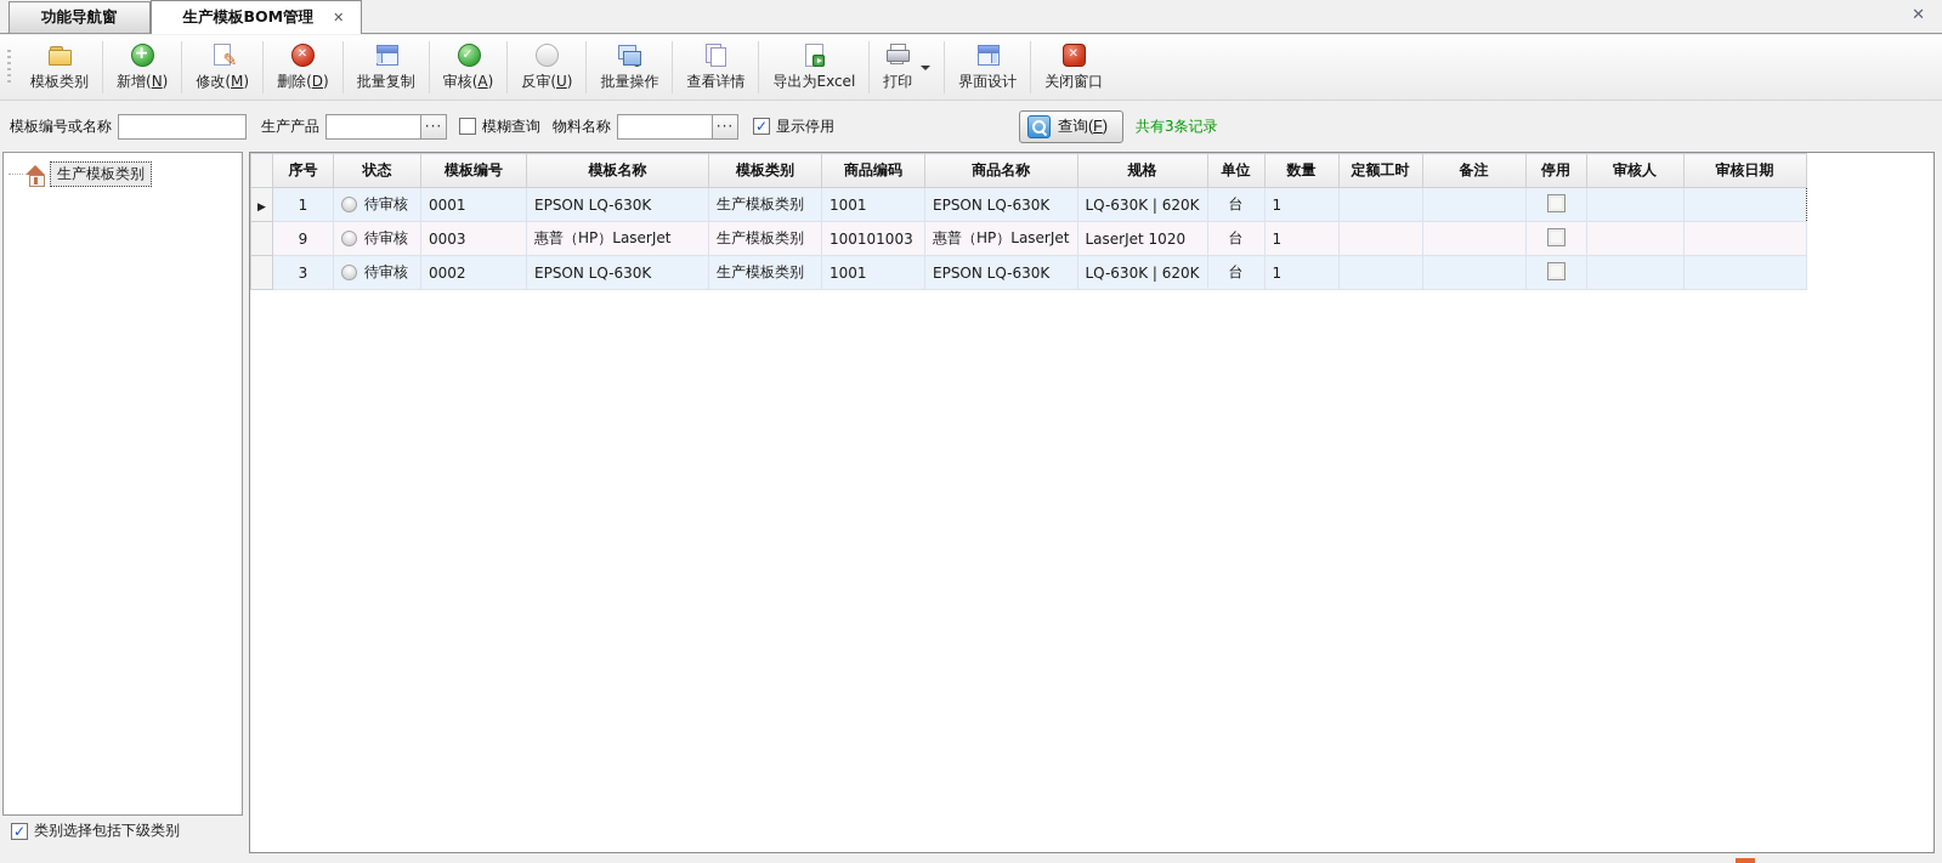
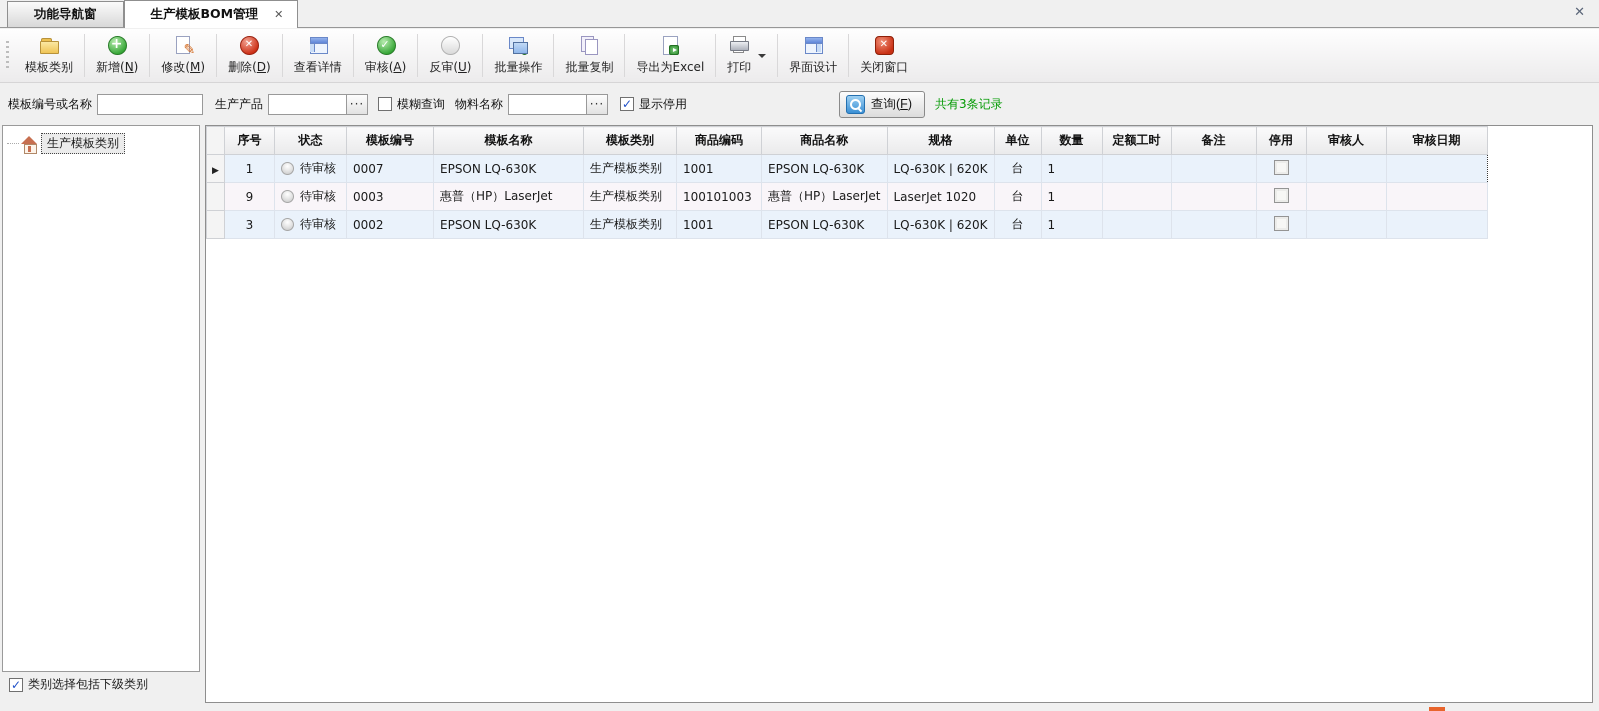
  ✕
  功能导航窗
  生产模板BOM管理
  ✕
  模板类别
  新增(N)
  修改(M)
  删除(D)
- 批量复制
+ 查看详情
  审核(A)
  反审(U)
  批量操作
- 查看详情
+ 批量复制
  导出为Excel
  打印
  界面设计
  关闭窗口
  模板编号或名称
  生产产品
  ···
  模糊查询
  物料名称
  ···
  ✓
  显示停用
  查询(F)
  共有3条记录
  生产模板类别
  ✓
  类别选择包括下级类别
  	序号	状态	模板编号	模板名称	模板类别	商品编码	商品名称	规格	单位	数量	定额工时	备注	停用	审核人	审核日期
- ▶	1	待审核	0001	EPSON LQ-630K	生产模板类别	1001	EPSON LQ-630K	LQ-630K | 620K	台	1
+ ▶	1	待审核	0007	EPSON LQ-630K	生产模板类别	1001	EPSON LQ-630K	LQ-630K | 620K	台	1
  	9	待审核	0003	惠普（HP）LaserJet	生产模板类别	100101003	惠普（HP）LaserJet	LaserJet 1020	台	1
  	3	待审核	0002	EPSON LQ-630K	生产模板类别	1001	EPSON LQ-630K	LQ-630K | 620K	台	1
